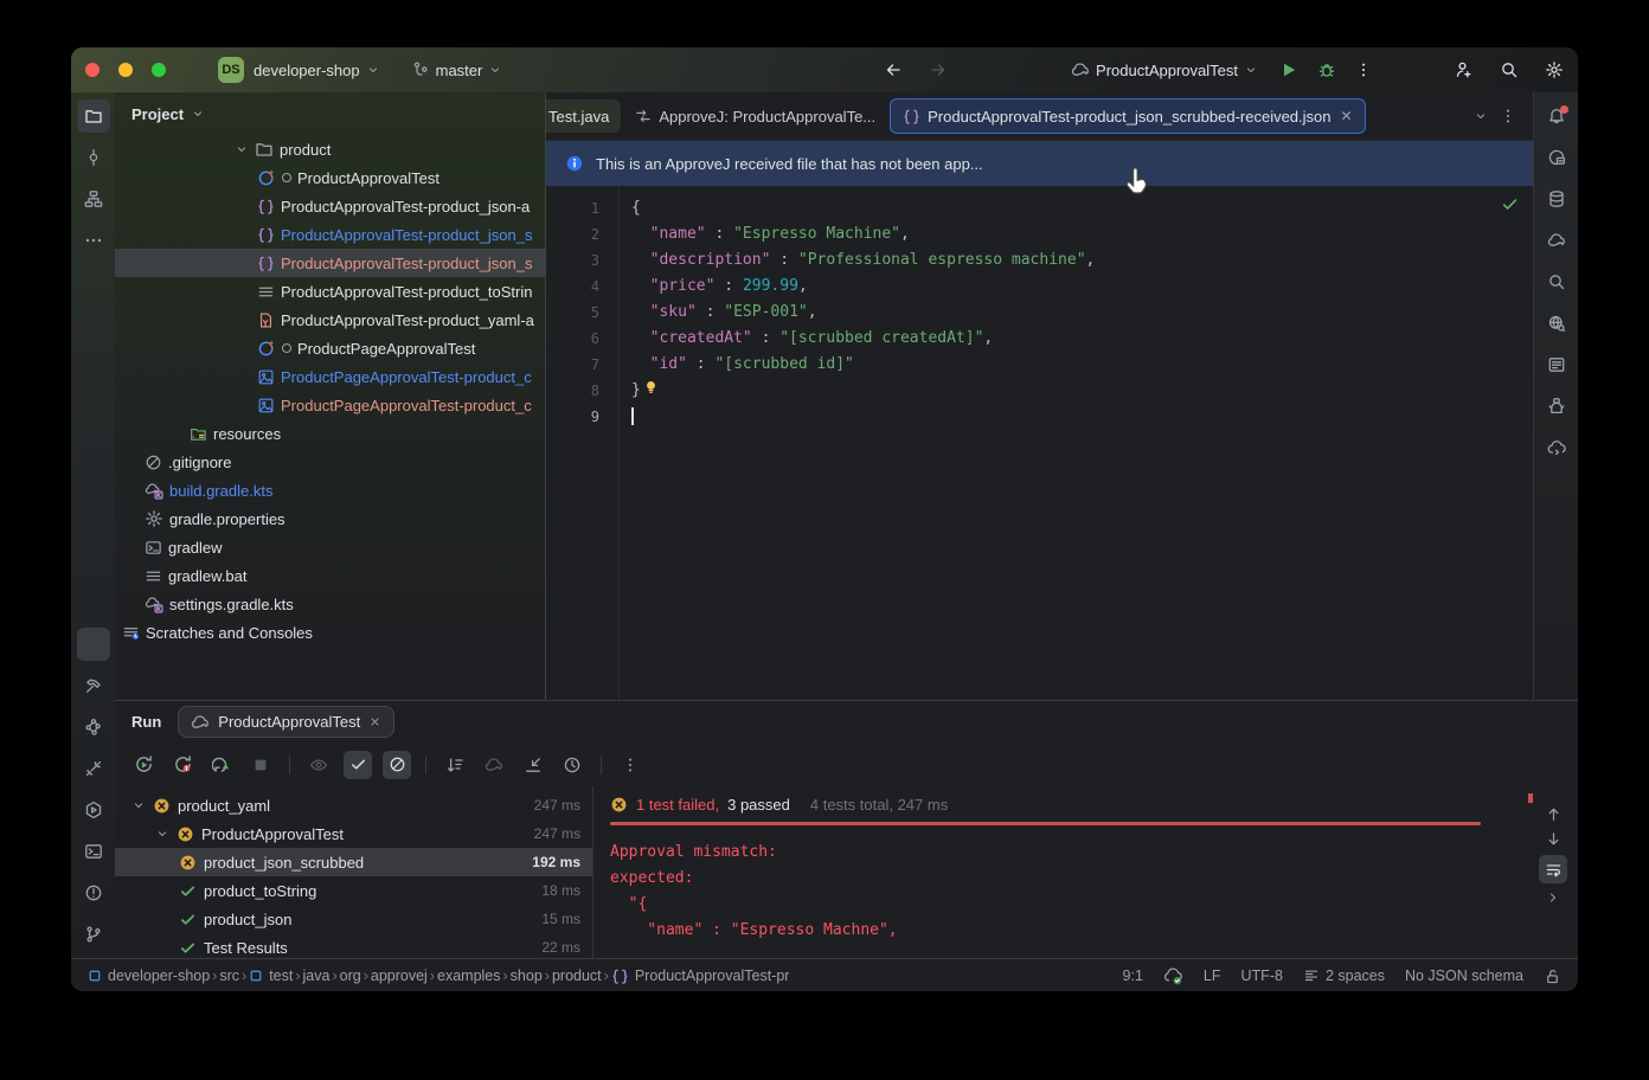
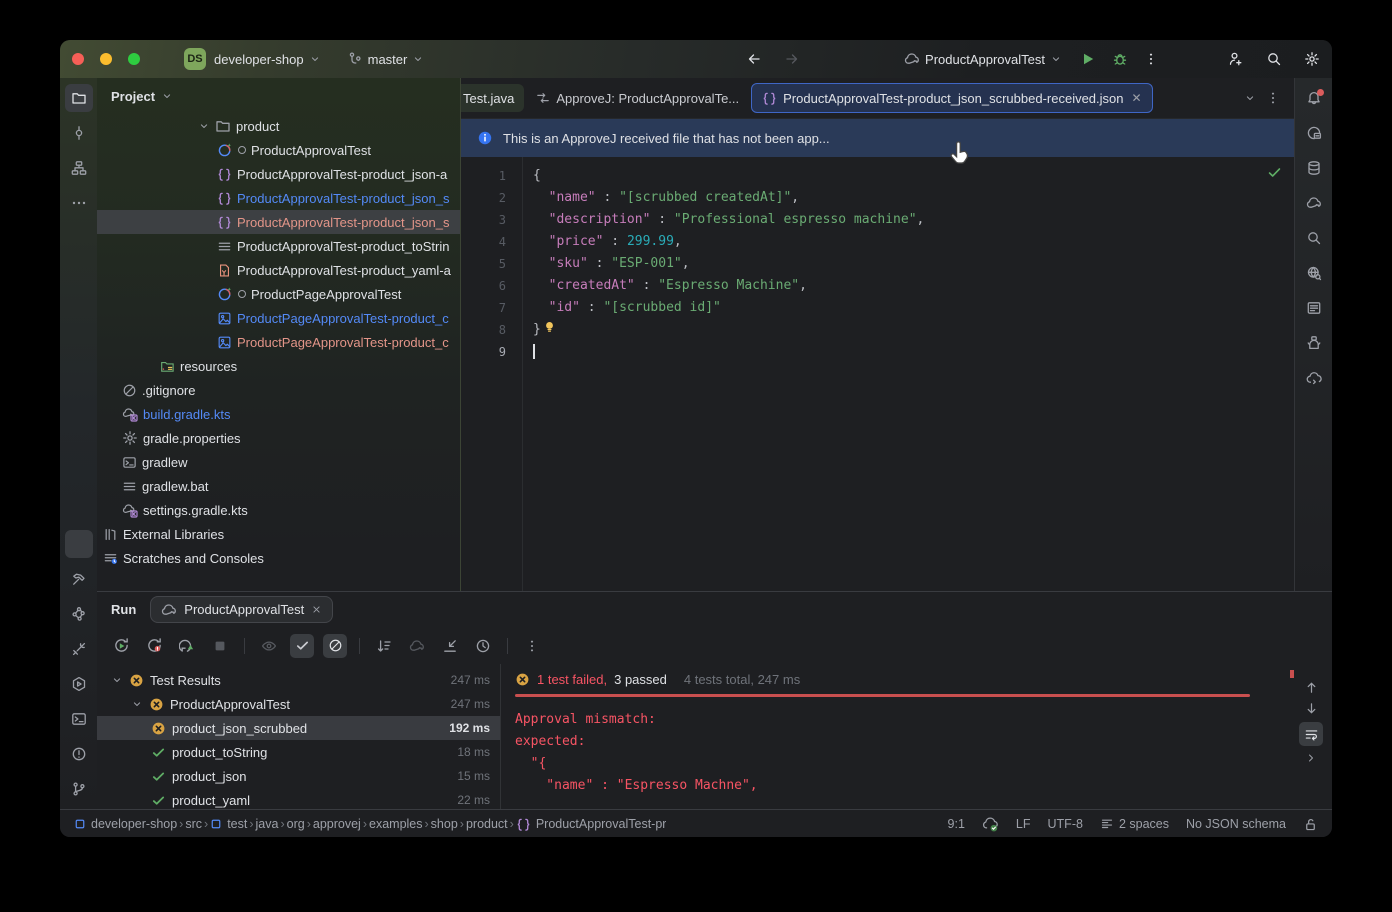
  DS
  developer-shop
  master
  ProductApprovalTest
  Project
  product
  ProductApprovalTest
  ProductApprovalTest-product_json-a
  ProductApprovalTest-product_json_s
  ProductApprovalTest-product_json_s
  ProductApprovalTest-product_toStrin
  ProductApprovalTest-product_yaml-a
  ProductPageApprovalTest
  ProductPageApprovalTest-product_c
  ProductPageApprovalTest-product_c
  resources
  .gitignore
  build.gradle.kts
  gradle.properties
  gradlew
  gradlew.bat
  settings.gradle.kts
+ External Libraries
  Scratches and Consoles
  Test.java
  ApproveJ: ProductApprovalTe...
  ProductApprovalTest-product_json_scrubbed-received.json
  ✕
  This is an ApproveJ received file that has not been app...
  1
  2
  3
  4
  5
  6
  7
  8
  9
  {
- "name" : "Espresso Machine",
+ "name" : "[scrubbed createdAt]",
  "description" : "Professional espresso machine",
  "price" : 299.99,
  "sku" : "ESP-001",
- "createdAt" : "[scrubbed createdAt]",
+ "createdAt" : "Espresso Machine",
  "id" : "[scrubbed id]"
  }
  Run
  ProductApprovalTest
- product_yaml
+ Test Results
  247 ms
  ProductApprovalTest
  247 ms
  product_json_scrubbed
  192 ms
  product_toString
  18 ms
  product_json
  15 ms
- Test Results
+ product_yaml
  22 ms
  1 test failed,
  3 passed
  4 tests total, 247 ms
  Approval mismatch:
  expected:
  "{
  "name" : "Espresso Machne",
  developer-shop
  ›
  src
  ›
  test
  ›
  java
  ›
  org
  ›
  approvej
  ›
  examples
  ›
  shop
  ›
  product
  ›
  ProductApprovalTest-pr
  9:1
  LF
  UTF-8
  2 spaces
  No JSON schema
